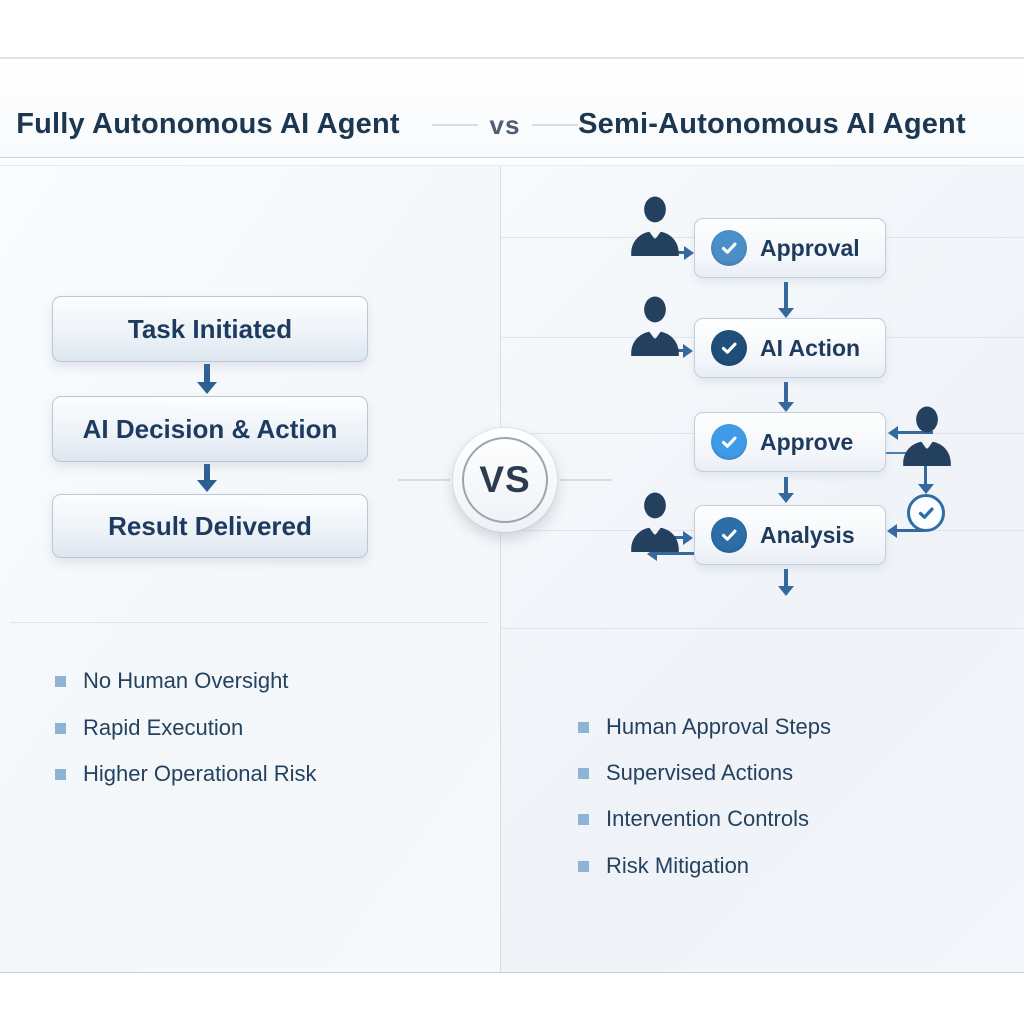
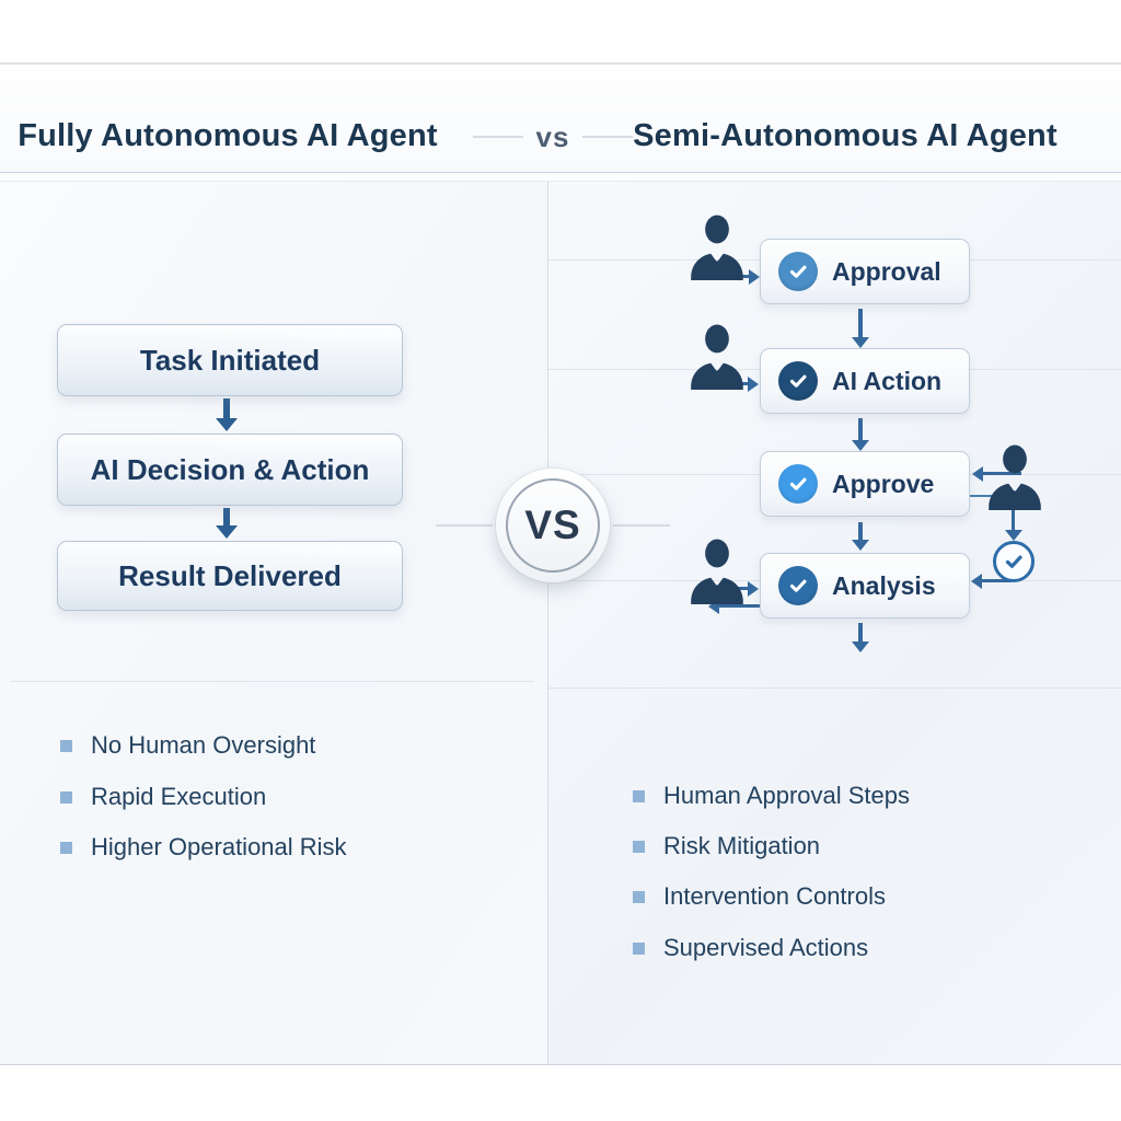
  Fully Autonomous AI Agent
  vs
  Semi-Autonomous AI Agent
  Task Initiated
  AI Decision & Action
  Result Delivered
  No Human Oversight
  Rapid Execution
  Higher Operational Risk
  VS
  Approval
  AI Action
  Approve
  Analysis
  Human Approval Steps
- Supervised Actions
+ Risk Mitigation
  Intervention Controls
- Risk Mitigation
+ Supervised Actions
